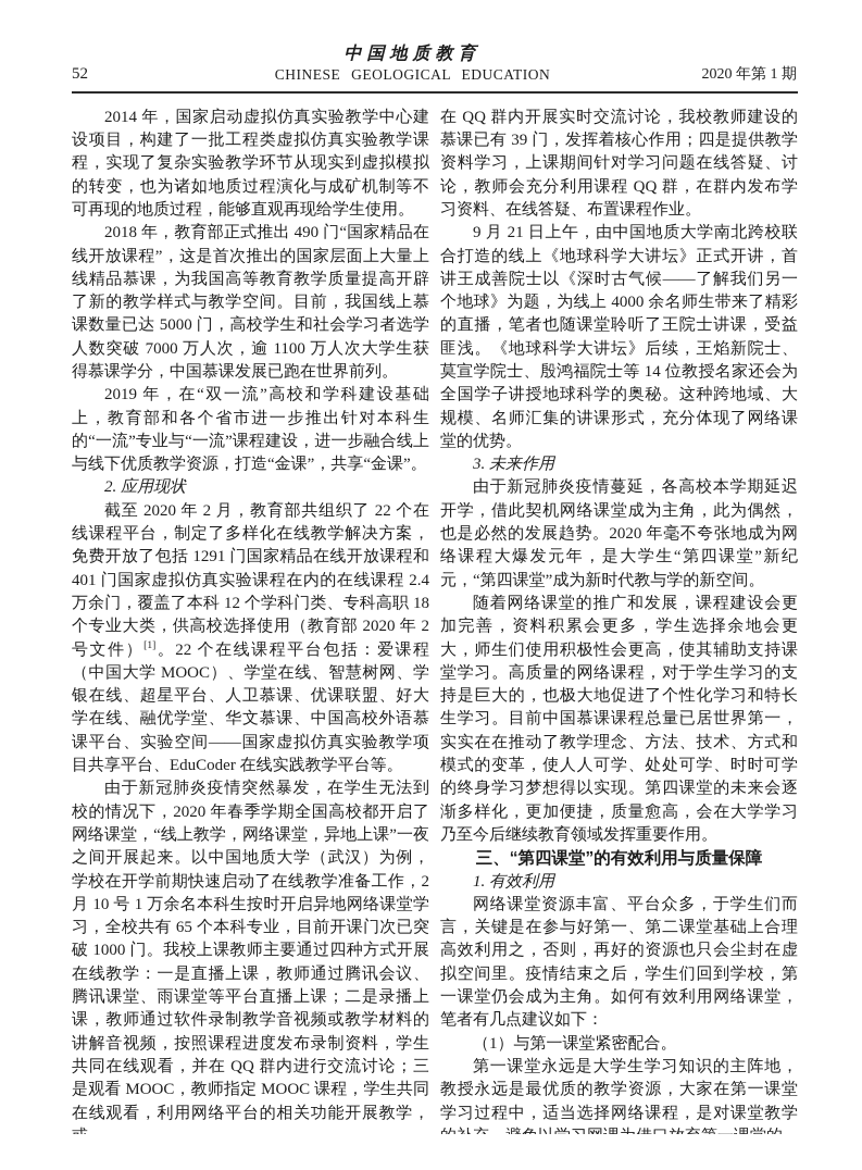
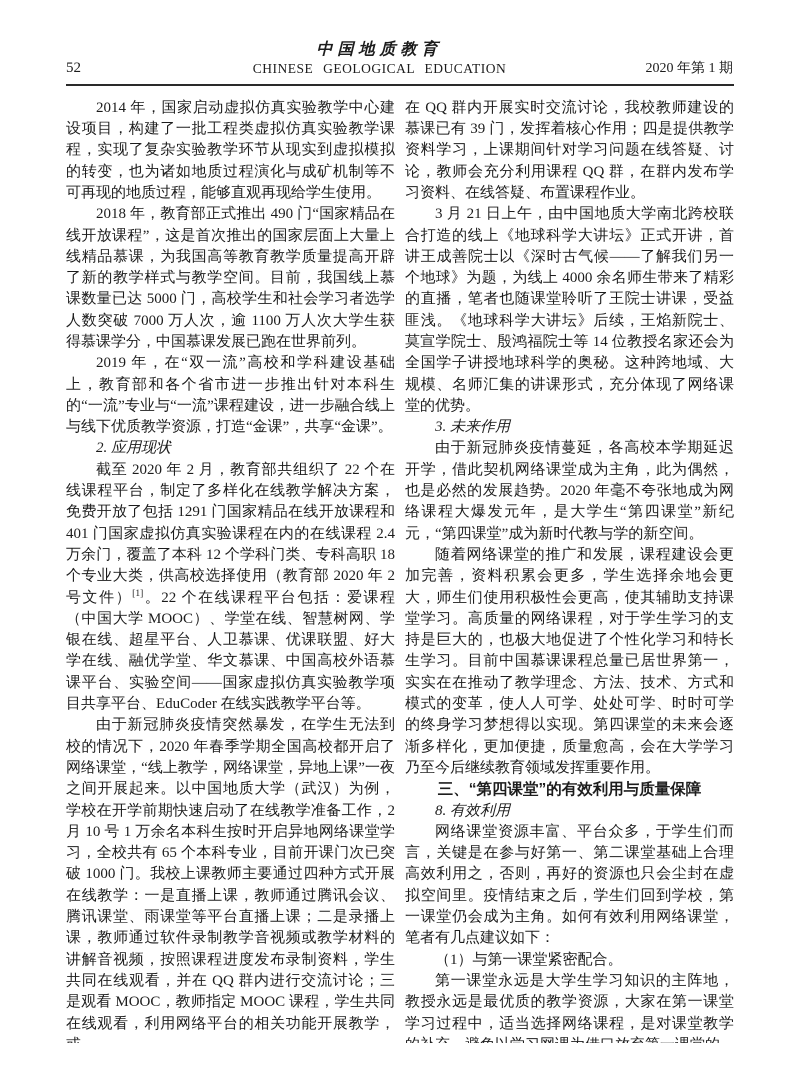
  52
  中国地质教育
  CHINESE GEOLOGICAL EDUCATION
  2020 年第 1 期
  2014 年，国家启动虚拟仿真实验教学中心建设项目，构建了一批工程类虚拟仿真实验教学课程，实现了复杂实验教学环节从现实到虚拟模拟的转变，也为诸如地质过程演化与成矿机制等不可再现的地质过程，能够直观再现给学生使用。
  2018 年，教育部正式推出 490 门“国家精品在线开放课程”，这是首次推出的国家层面上大量上线精品慕课，为我国高等教育教学质量提高开辟了新的教学样式与教学空间。目前，我国线上慕课数量已达 5000 门，高校学生和社会学习者选学人数突破 7000 万人次，逾 1100 万人次大学生获得慕课学分，中国慕课发展已跑在世界前列。
  2019 年，在“双一流”高校和学科建设基础上，教育部和各个省市进一步推出针对本科生的“一流”专业与“一流”课程建设，进一步融合线上与线下优质教学资源，打造“金课”，共享“金课”。
  2. 应用现状
  截至 2020 年 2 月，教育部共组织了 22 个在线课程平台，制定了多样化在线教学解决方案，免费开放了包括 1291 门国家精品在线开放课程和 401 门国家虚拟仿真实验课程在内的在线课程 2.4 万余门，覆盖了本科 12 个学科门类、专科高职 18 个专业大类，供高校选择使用（教育部 2020 年 2 号文件）[1]。22 个在线课程平台包括：爱课程（中国大学 MOOC）、学堂在线、智慧树网、学银在线、超星平台、人卫慕课、优课联盟、好大学在线、融优学堂、华文慕课、中国高校外语慕课平台、实验空间——国家虚拟仿真实验教学项目共享平台、EduCoder 在线实践教学平台等。
  由于新冠肺炎疫情突然暴发，在学生无法到校的情况下，2020 年春季学期全国高校都开启了网络课堂，“线上教学，网络课堂，异地上课”一夜之间开展起来。以中国地质大学（武汉）为例，学校在开学前期快速启动了在线教学准备工作，2 月 10 号 1 万余名本科生按时开启异地网络课堂学习，全校共有 65 个本科专业，目前开课门次已突破 1000 门。我校上课教师主要通过四种方式开展在线教学：一是直播上课，教师通过腾讯会议、腾讯课堂、雨课堂等平台直播上课；二是录播上课，教师通过软件录制教学音视频或教学材料的讲解音视频，按照课程进度发布录制资料，学生共同在线观看，并在 QQ 群内进行交流讨论；三是观看 MOOC，教师指定 MOOC 课程，学生共同在线观看，利用网络平台的相关功能开展教学，
  在 QQ 群内开展实时交流讨论，我校教师建设的慕课已有 39 门，发挥着核心作用；四是提供教学资料学习，上课期间针对学习问题在线答疑、讨论，教师会充分利用课程 QQ 群，在群内发布学习资料、在线答疑、布置课程作业。
- 9 月 21 日上午，由中国地质大学南北跨校联合打造的线上《地球科学大讲坛》正式开讲，首讲王成善院士以《深时古气候——了解我们另一个地球》为题，为线上 4000 余名师生带来了精彩的直播，笔者也随课堂聆听了王院士讲课，受益匪浅。《地球科学大讲坛》后续，王焰新院士、莫宣学院士、殷鸿福院士等 14 位教授名家还会为全国学子讲授地球科学的奥秘。这种跨地域、大规模、名师汇集的讲课形式，充分体现了网络课堂的优势。
+ 3 月 21 日上午，由中国地质大学南北跨校联合打造的线上《地球科学大讲坛》正式开讲，首讲王成善院士以《深时古气候——了解我们另一个地球》为题，为线上 4000 余名师生带来了精彩的直播，笔者也随课堂聆听了王院士讲课，受益匪浅。《地球科学大讲坛》后续，王焰新院士、莫宣学院士、殷鸿福院士等 14 位教授名家还会为全国学子讲授地球科学的奥秘。这种跨地域、大规模、名师汇集的讲课形式，充分体现了网络课堂的优势。
  3. 未来作用
  由于新冠肺炎疫情蔓延，各高校本学期延迟开学，借此契机网络课堂成为主角，此为偶然，也是必然的发展趋势。2020 年毫不夸张地成为网络课程大爆发元年，是大学生“第四课堂”新纪元，“第四课堂”成为新时代教与学的新空间。
  随着网络课堂的推广和发展，课程建设会更加完善，资料积累会更多，学生选择余地会更大，师生们使用积极性会更高，使其辅助支持课堂学习。高质量的网络课程，对于学生学习的支持是巨大的，也极大地促进了个性化学习和特长生学习。目前中国慕课课程总量已居世界第一，实实在在推动了教学理念、方法、技术、方式和模式的变革，使人人可学、处处可学、时时可学的终身学习梦想得以实现。第四课堂的未来会逐渐多样化，更加便捷，质量愈高，会在大学学习乃至今后继续教育领域发挥重要作用。
  三、“第四课堂”的有效利用与质量保障
- 1. 有效利用
+ 8. 有效利用
  网络课堂资源丰富、平台众多，于学生们而言，关键是在参与好第一、第二课堂基础上合理高效利用之，否则，再好的资源也只会尘封在虚拟空间里。疫情结束之后，学生们回到学校，第一课堂仍会成为主角。如何有效利用网络课堂，笔者有几点建议如下：
  （1）与第一课堂紧密配合。
  第一课堂永远是大学生学习知识的主阵地，教授永远是最优质的教学资源，大家在第一课堂学习过程中，适当选择网络课程，是对课堂教学
